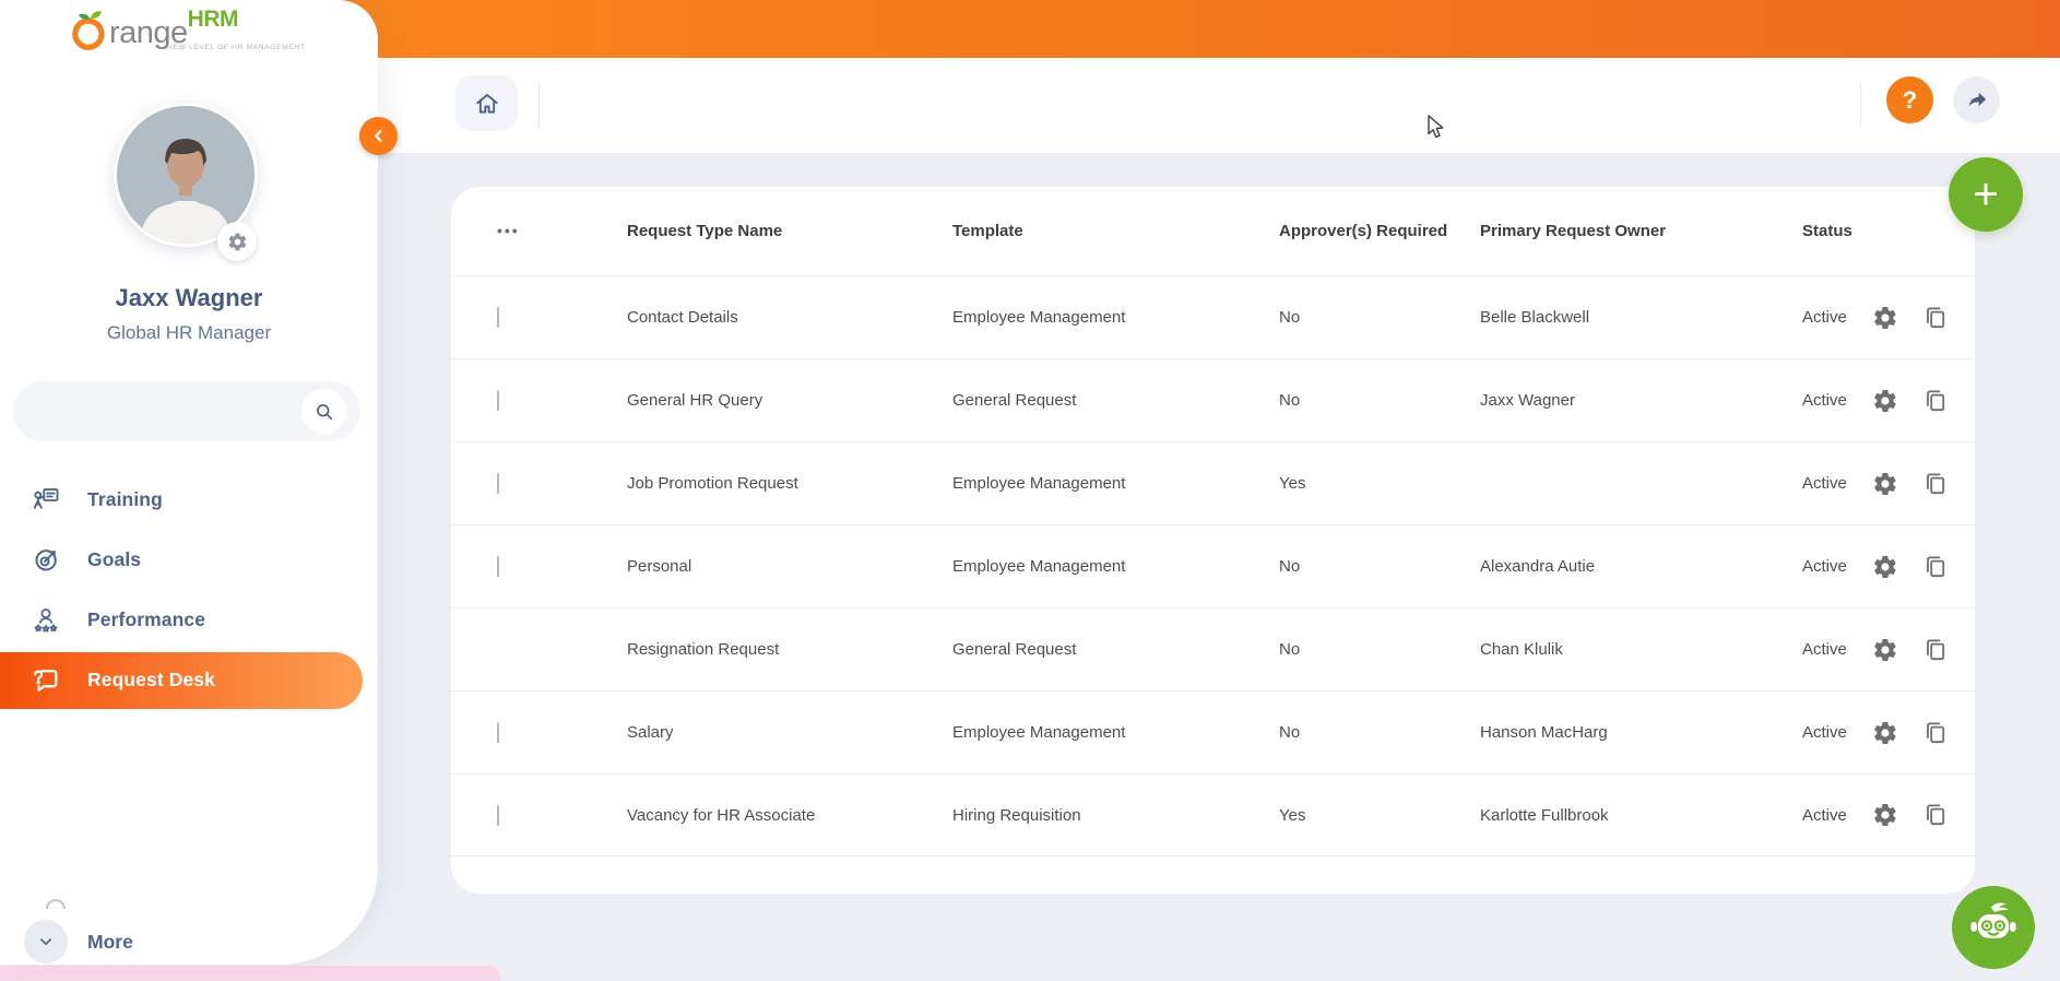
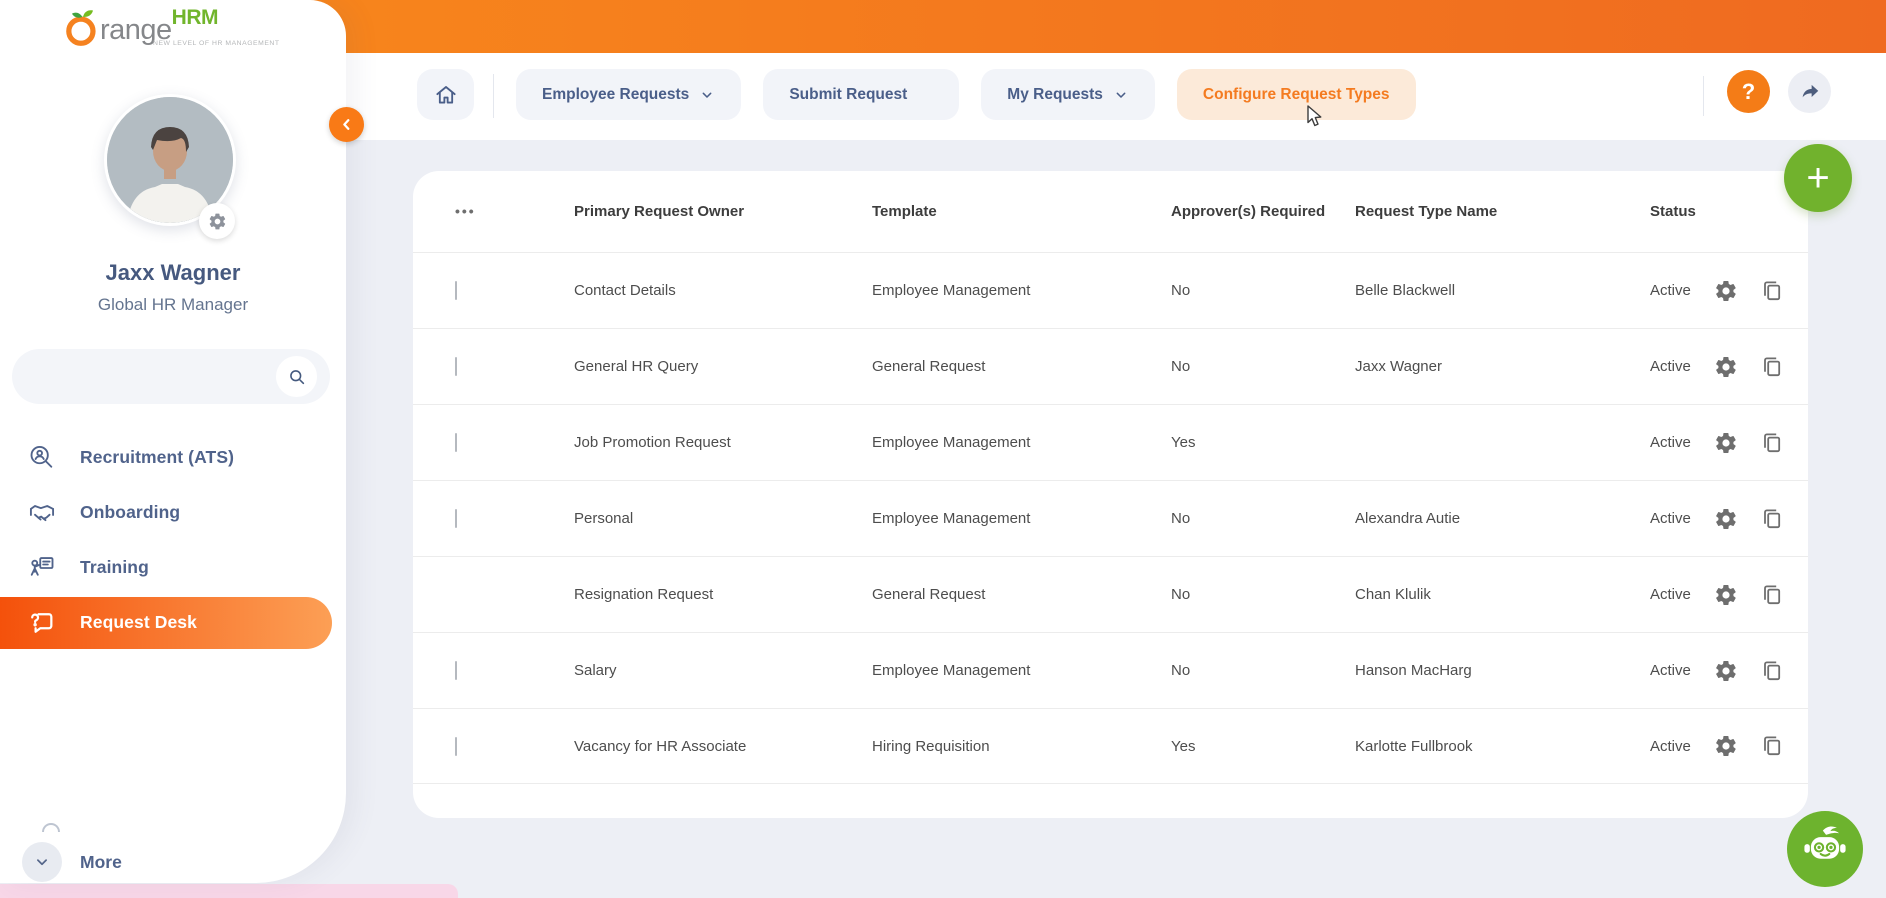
+ Employee Requests
+ Submit Request
+ My Requests
+ Configure Request Types
  ?
  •••
- Request Type Name
+ Primary Request Owner
  Template
  Approver(s) Required
- Primary Request Owner
+ Request Type Name
  Status
  Contact Details
  Employee Management
  No
  Belle Blackwell
  Active
  General HR Query
  General Request
  No
  Jaxx Wagner
  Active
  Job Promotion Request
  Employee Management
  Yes
  Active
  Personal
  Employee Management
  No
  Alexandra Autie
  Active
  Resignation Request
  General Request
  No
  Chan Klulik
  Active
  Salary
  Employee Management
  No
  Hanson MacHarg
  Active
  Vacancy for HR Associate
  Hiring Requisition
  Yes
  Karlotte Fullbrook
  Active
  +
  range
  HRM
  Jaxx Wagner
  Global HR Manager
+ Recruitment (ATS)
+ Onboarding
  Training
- Goals
- Performance
  Request Desk
  More
